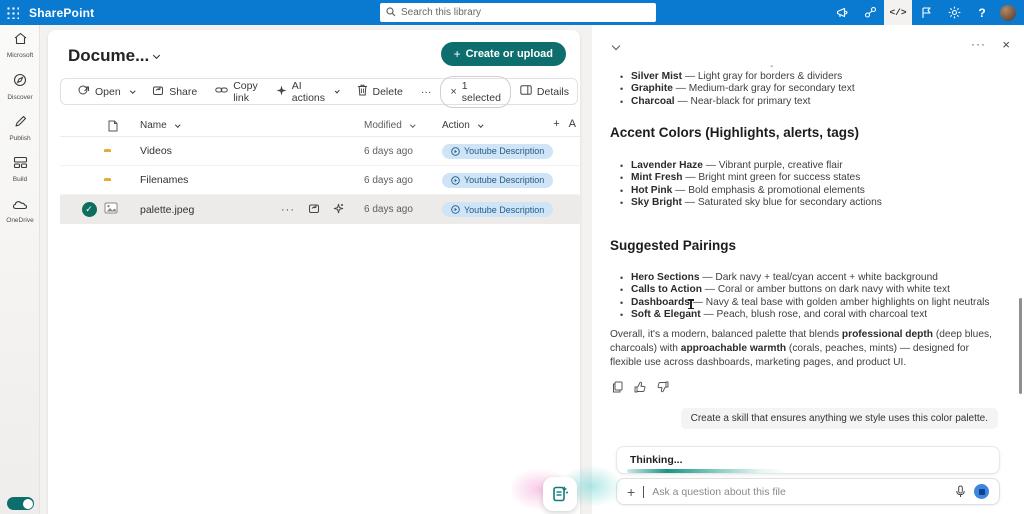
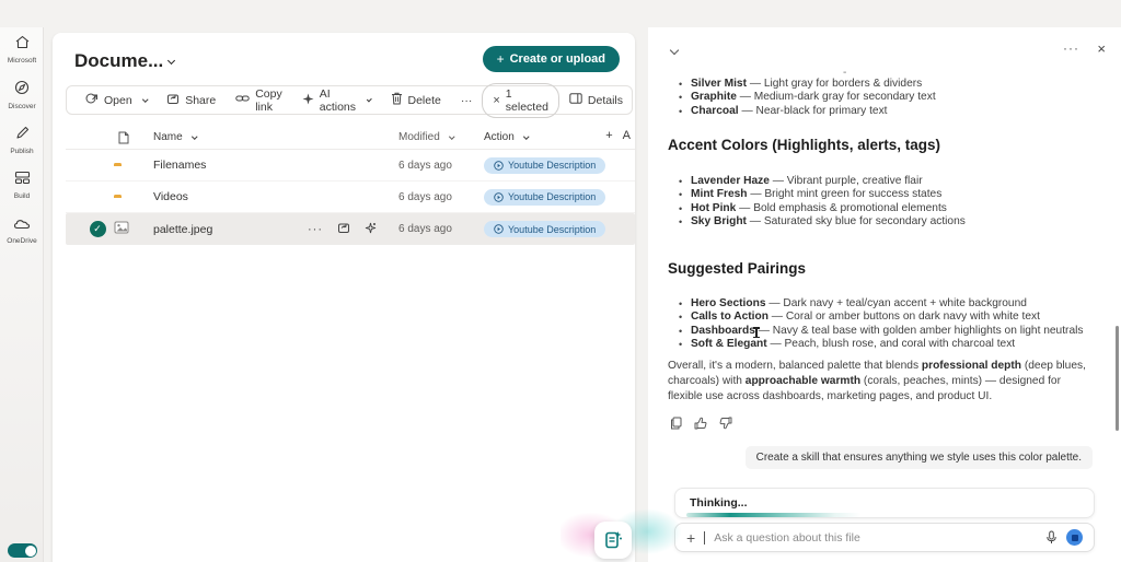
- SharePoint
- Search this library
- </>
- ?
  Docume...
  +
  Create or upload
  Open
  Share
  Copy link
  AI actions
  Delete
  ···
  ×
  1 selected
  Details
  Name
  Modified
  Action
  +
  A
- Videos
+ Filenames
  6 days ago
  Youtube Description
- Filenames
+ Videos
  6 days ago
  Youtube Description
  ✓
  palette.jpeg
  ···
  6 days ago
  Youtube Description
  ···
  ×
  -
  Silver Mist — Light gray for borders & dividers
  Graphite — Medium-dark gray for secondary text
  Charcoal — Near-black for primary text
  Accent Colors (Highlights, alerts, tags)
  Lavender Haze — Vibrant purple, creative flair
  Mint Fresh — Bright mint green for success states
  Hot Pink — Bold emphasis & promotional elements
  Sky Bright — Saturated sky blue for secondary actions
  Suggested Pairings
  Hero Sections — Dark navy + teal/cyan accent + white background
  Calls to Action — Coral or amber buttons on dark navy with white text
  Dashboards — Navy & teal base with golden amber highlights on light neutrals
  Soft & Elegant — Peach, blush rose, and coral with charcoal text
  Overall, it's a modern, balanced palette that blends professional depth (deep blues, charcoals) with approachable warmth (corals, peaches, mints) — designed for flexible use across dashboards, marketing pages, and product UI.
  Create a skill that ensures anything we style uses this color palette.
  Thinking...
  +
  Ask a question about this file
